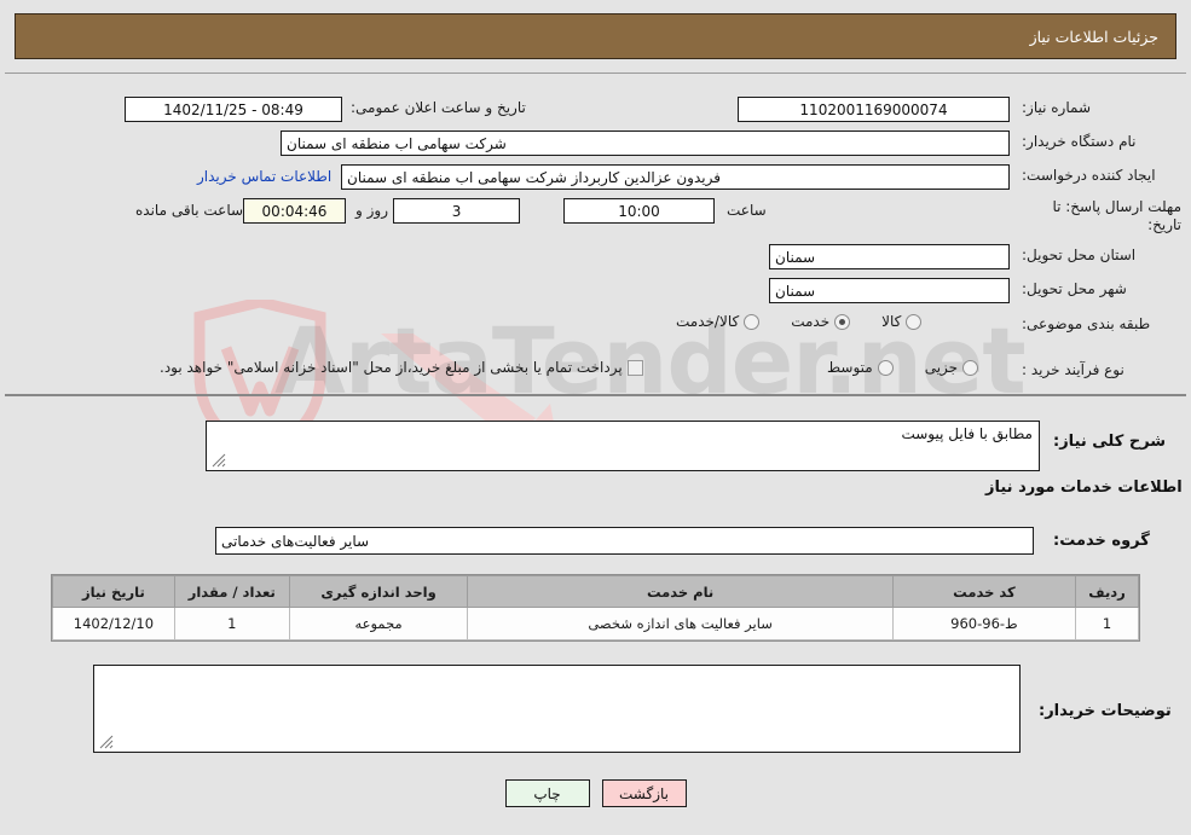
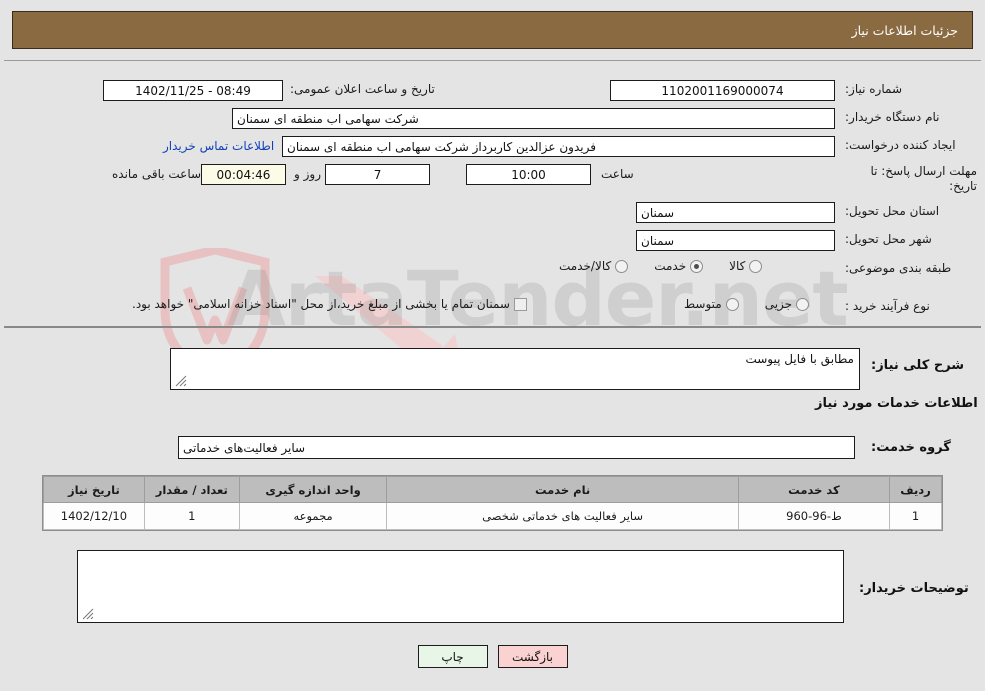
  ArtaTeder.et
  جزئیات اطلاعات نیاز
  شماره نیاز:
  1102001169000074
  تاریخ و ساعت اعلان عمومی:
  08:49 - 1402/11/25
  نام دستگاه خریدار:
  شرکت سهامی اب منطقه ای سمنان
  ایجاد کننده درخواست:
  فریدون عزالدین کاربرداز شرکت سهامی اب منطقه ای سمنان
  اطلاعات تماس خریدار
  مهلت ارسال پاسخ: تا
  تاریخ:
  ساعت
  10:00
- 3
+ 7
  روز و
  00:04:46
  ساعت باقی مانده
  استان محل تحویل:
  سمنان
  شهر محل تحویل:
  سمنان
  طبقه بندی موضوعی:
  کالا
  خدمت
  کالا/خدمت
  نوع فرآیند خرید :
  جزیی
  متوسط
- پرداخت تمام یا بخشی از مبلغ خرید،از محل "اسناد خزانه اسلامی" خواهد بود.
+ سمنان تمام یا بخشی از مبلغ خرید،از محل "اسناد خزانه اسلامی" خواهد بود.
  شرح کلی نیاز:
  مطابق با فایل پیوست
  اطلاعات خدمات مورد نیاز
  گروه خدمت:
  سایر فعالیت‌های خدماتی
  ردیف	کد خدمت	نام خدمت	واحد اندازه گیری	تعداد / مقدار	تاریخ نیاز
- 1	ط-96-960	سایر فعالیت های اندازه شخصی	مجموعه	1	1402/12/10
+ 1	ط-96-960	سایر فعالیت های خدماتی شخصی	مجموعه	1	1402/12/10
  توضیحات خریدار:
  بازگشت
  چاپ
